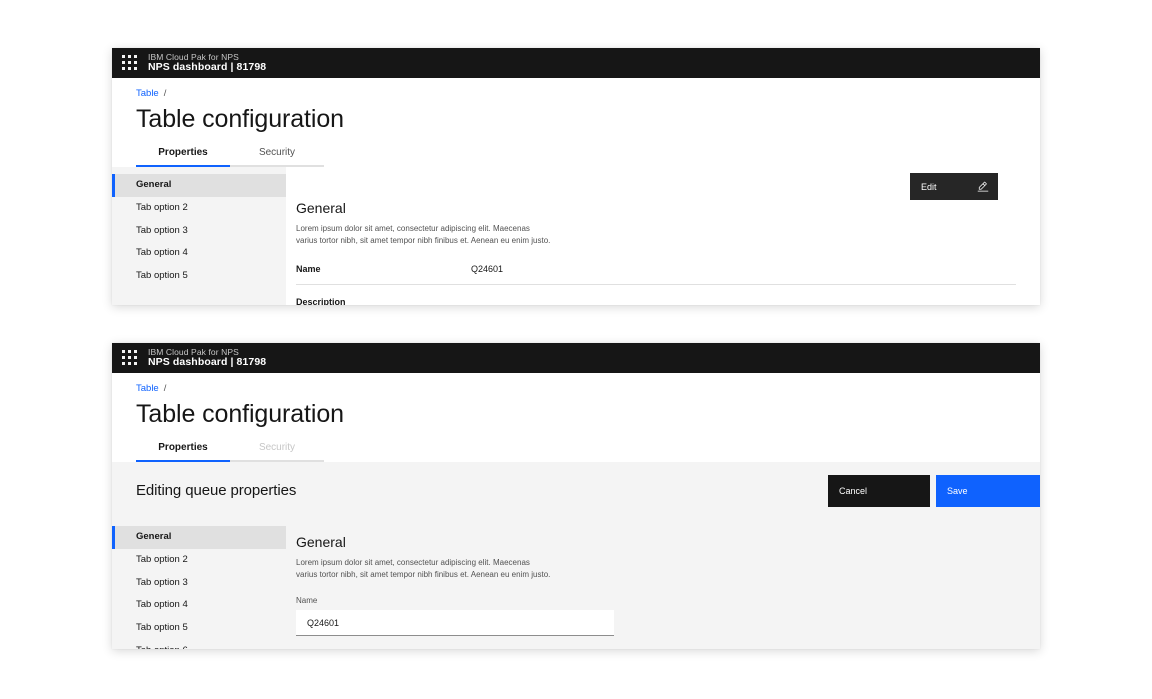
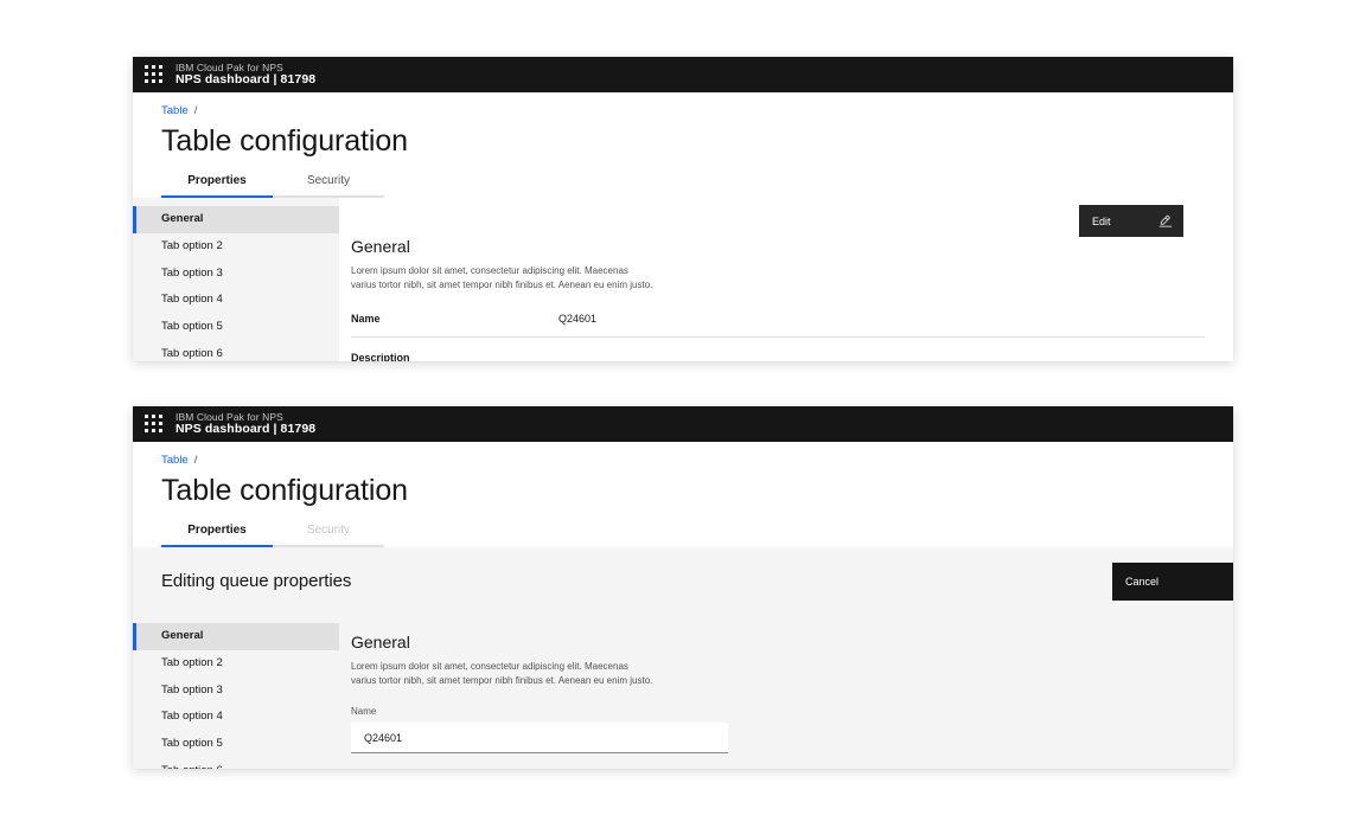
  IBM Cloud Pak for NPS
  NPS dashboard | 81798
  Table
  /
  Table configuration
  Properties
  Security
  General
  Tab option 2
  Tab option 3
  Tab option 4
  Tab option 5
+ Tab option 6
  Edit
  General
  Lorem ipsum dolor sit amet, consectetur adipiscing elit. Maecenas varius tortor nibh, sit amet tempor nibh finibus et. Aenean eu enim justo.
  Name
  Q24601
  Description
  IBM Cloud Pak for NPS
  NPS dashboard | 81798
  Table
  /
  Table configuration
  Properties
  Security
  Editing queue properties
  Cancel
- Save
  General
  Tab option 2
  Tab option 3
  Tab option 4
  Tab option 5
  General
  Lorem ipsum dolor sit amet, consectetur adipiscing elit. Maecenas varius tortor nibh, sit amet tempor nibh finibus et. Aenean eu enim justo.
  Name
  Q24601
